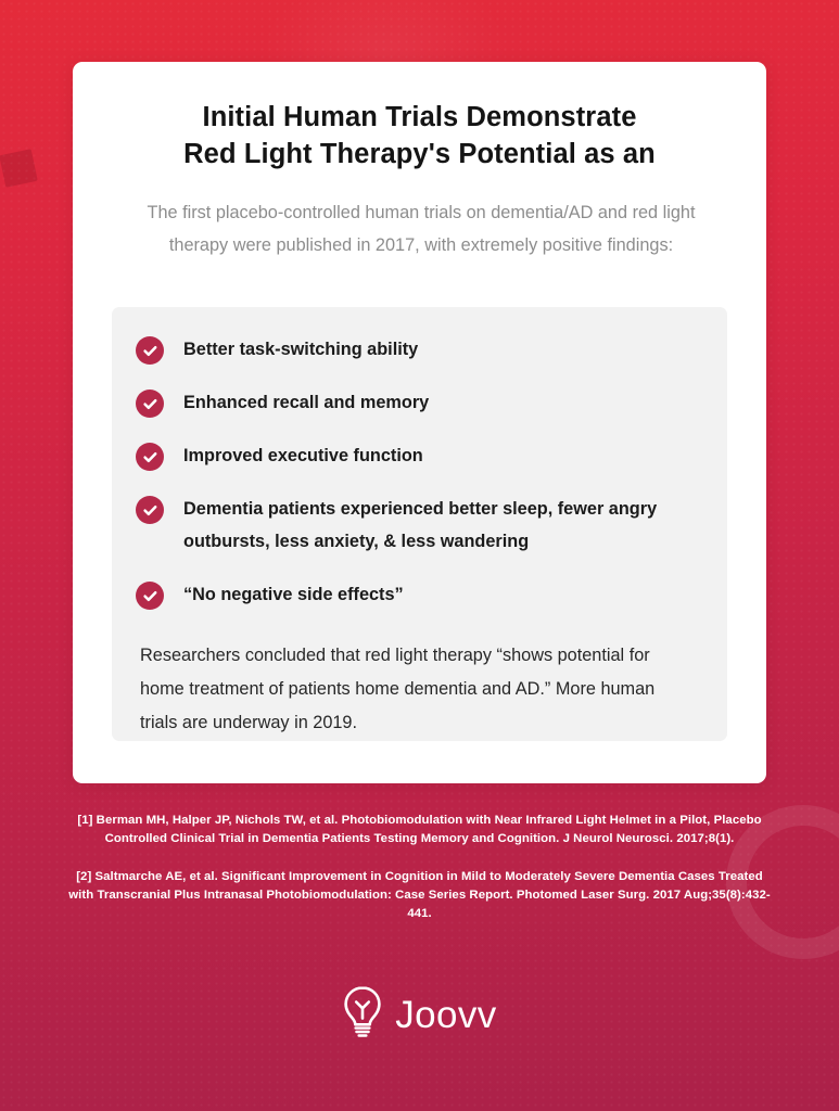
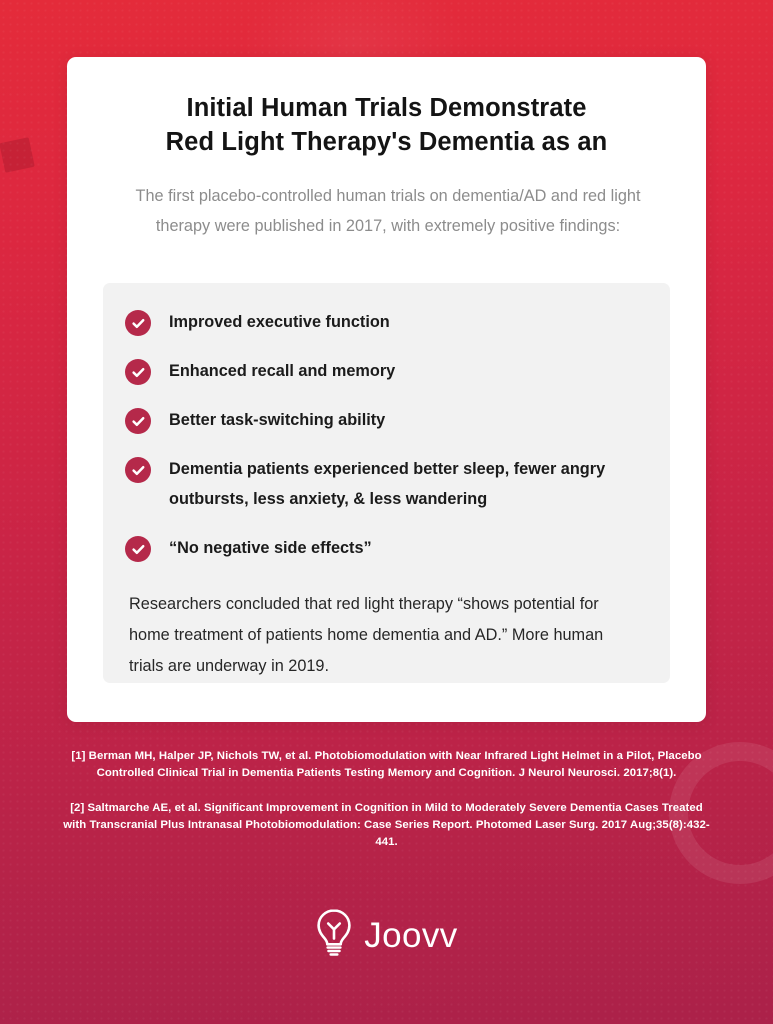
  Initial Human Trials Demonstrate
- Red Light Therapy's Potential as an
+ Red Light Therapy's Dementia as an
  The first placebo-controlled human trials on dementia/AD and red light
  therapy were published in 2017, with extremely positive findings:
- Better task-switching ability
+ Improved executive function
  Enhanced recall and memory
- Improved executive function
+ Better task-switching ability
  Dementia patients experienced better sleep, fewer angry outbursts, less anxiety, & less wandering
  “No negative side effects”
  Researchers concluded that red light therapy “shows potential for home treatment of patients home dementia and AD.” More human trials are underway in 2019.
  [1] Berman MH, Halper JP, Nichols TW, et al. Photobiomodulation with Near Infrared Light Helmet in a Pilot, Placebo Controlled Clinical Trial in Dementia Patients Testing Memory and Cognition. J Neurol Neurosci. 2017;8(1).
  [2] Saltmarche AE, et al. Significant Improvement in Cognition in Mild to Moderately Severe Dementia Cases Treated with Transcranial Plus Intranasal Photobiomodulation: Case Series Report. Photomed Laser Surg. 2017 Aug;35(8):432-441.
  Joovv
